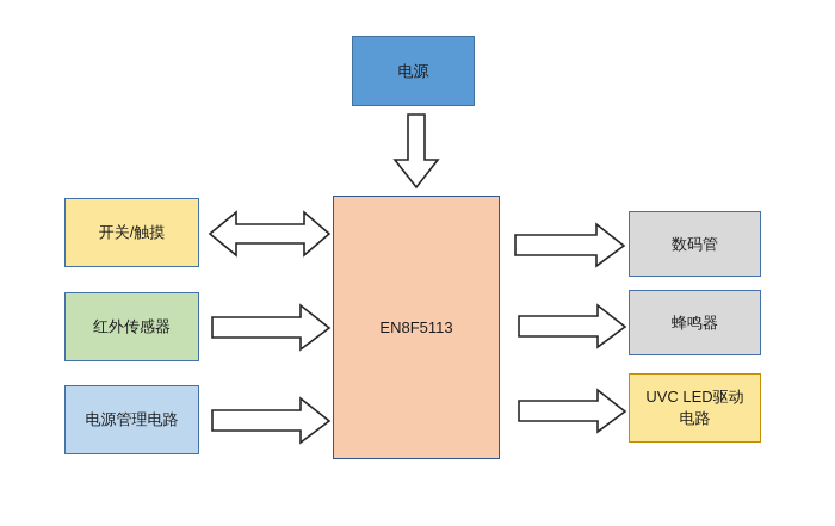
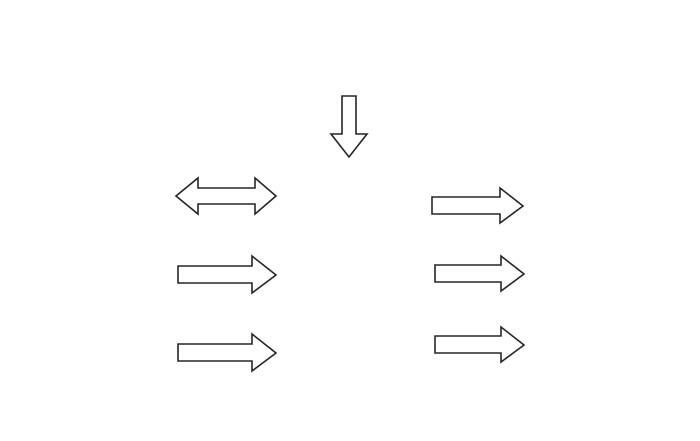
- 电源
- 开关/触摸
- 红外传感器
- 电源管理电路
- EN8F5113
- 数码管
- 蜂鸣器
- UVC LED驱动
- 电路
